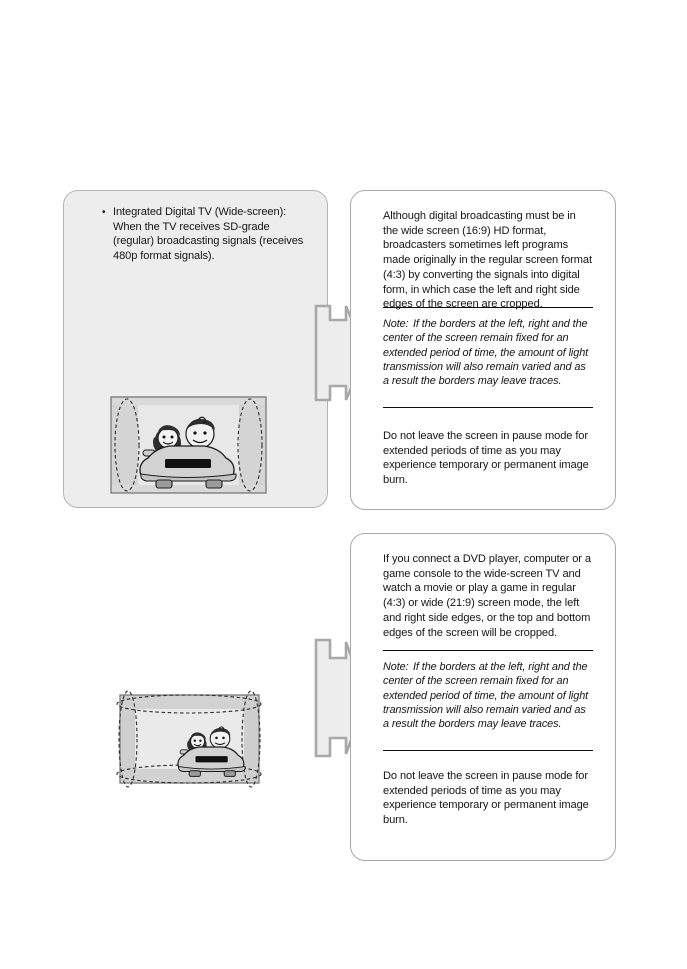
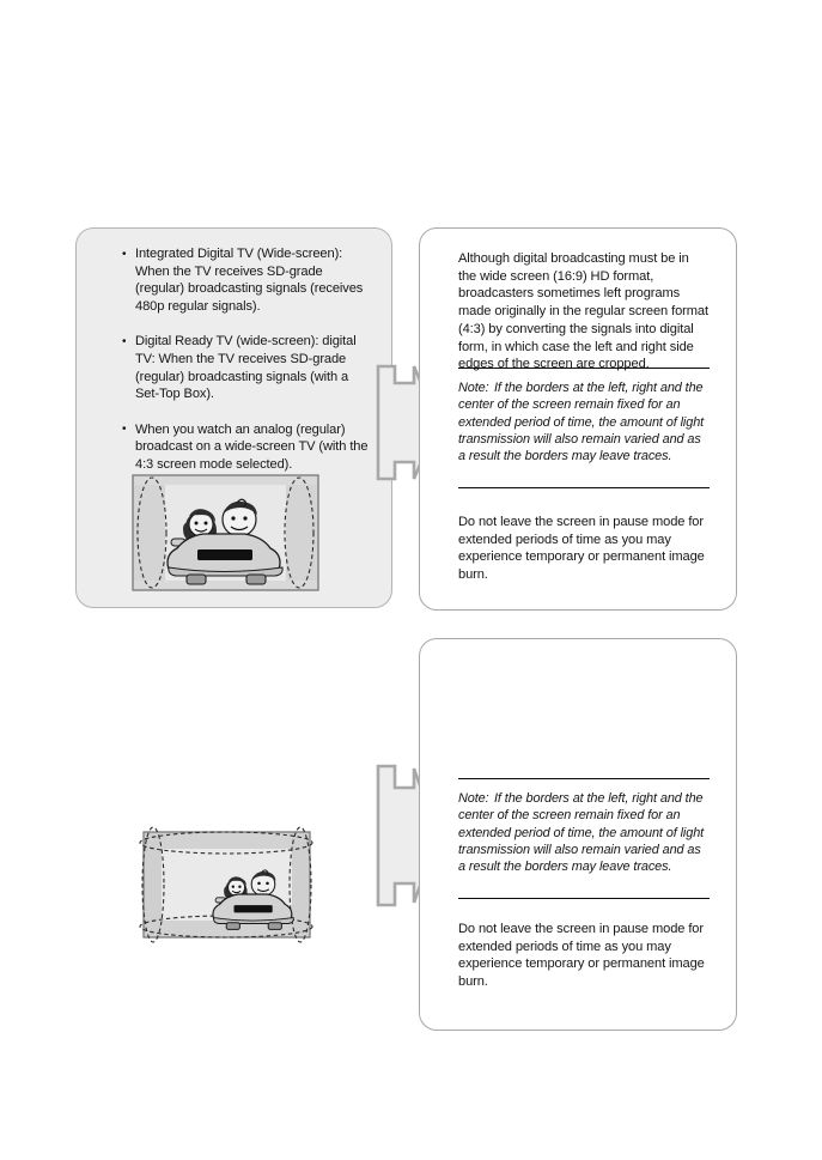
- Integrated Digital TV (Wide-screen): When the TV receives SD-grade (regular) broadcasting signals (receives 480p format signals).
+ Integrated Digital TV (Wide-screen): When the TV receives SD-grade (regular) broadcasting signals (receives 480p regular signals).
+ Digital Ready TV (wide-screen): digital TV: When the TV receives SD-grade (regular) broadcasting signals (with a Set-Top Box).
+ When you watch an analog (regular) broadcast on a wide-screen TV (with the 4:3 screen mode selected).
  Although digital broadcasting must be in the wide screen (16:9) HD format, broadcasters sometimes left programs made originally in the regular screen format (4:3) by converting the signals into digital form, in which case the left and right side edges of the screen are cropped.
  Note:
  If the borders at the left, right and the center of the screen remain fixed for an extended period of time, the amount of light transmission will also remain varied and as a result the borders may leave traces.
  Do not leave the screen in pause mode for extended periods of time as you may experience temporary or permanent image burn.
- If you connect a DVD player, computer or a game console to the wide-screen TV and watch a movie or play a game in regular (4:3) or wide (21:9) screen mode, the left and right side edges, or the top and bottom edges of the screen will be cropped.
  Note:
  If the borders at the left, right and the center of the screen remain fixed for an extended period of time, the amount of light transmission will also remain varied and as a result the borders may leave traces.
  Do not leave the screen in pause mode for extended periods of time as you may experience temporary or permanent image burn.
